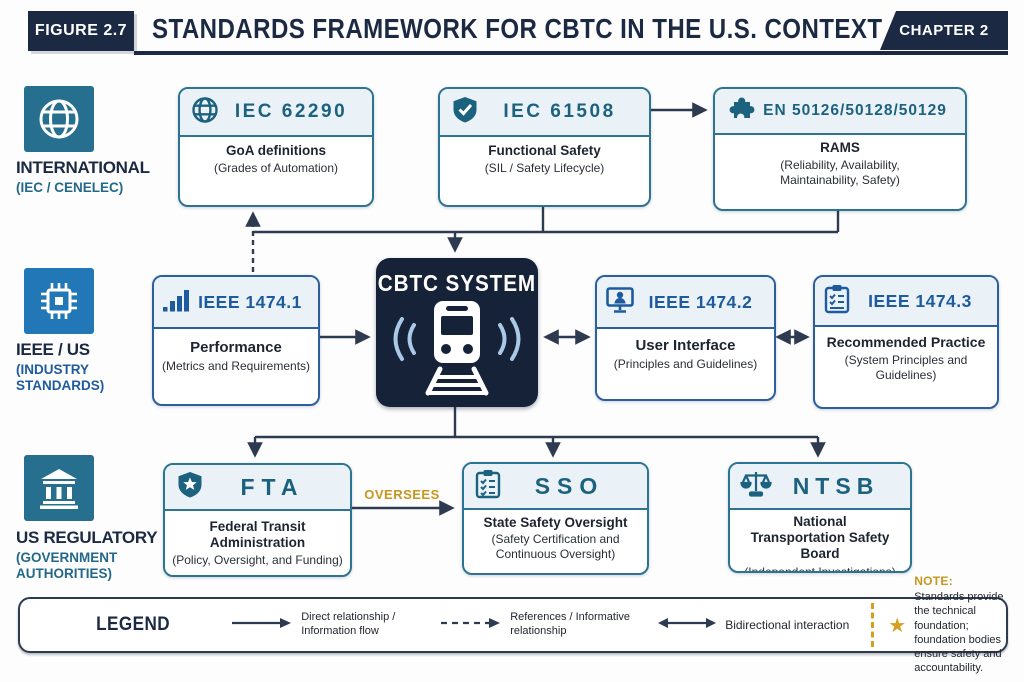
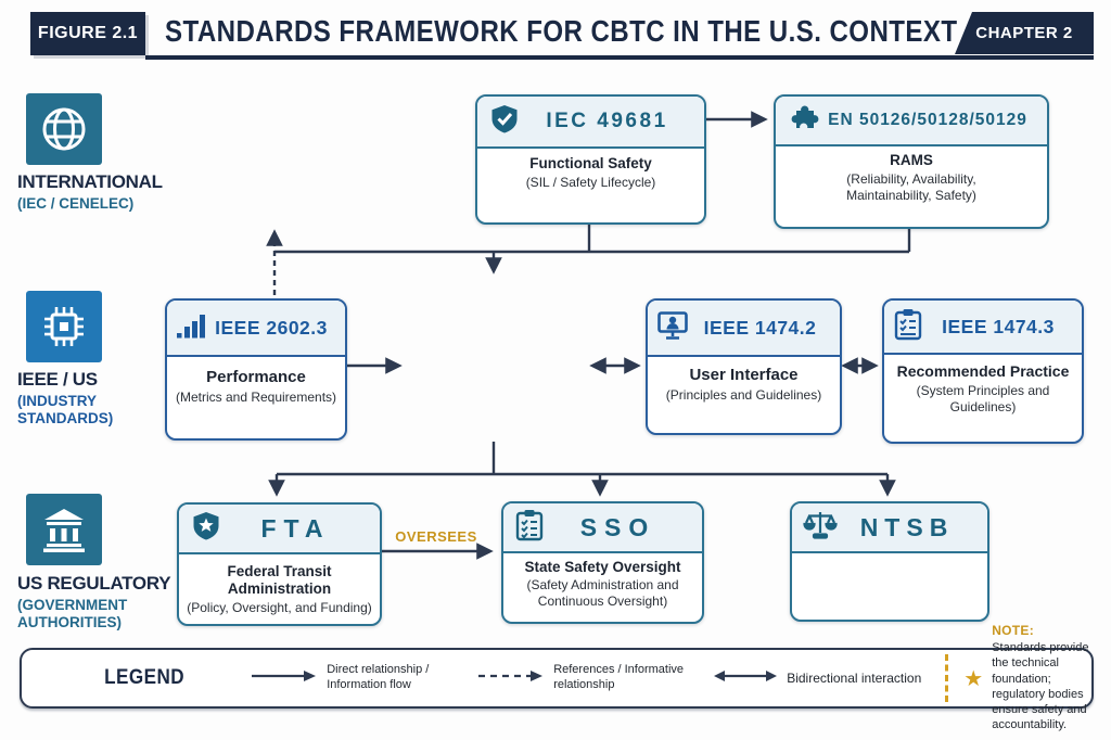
- FIGURE 2.7
+ FIGURE 2.1
  STANDARDS FRAMEWORK FOR CBTC IN THE U.S. CONTEXT
  CHAPTER 2
  OVERSEES
  INTERNATIONAL
  (IEC / CENELEC)
  IEEE / US
  (INDUSTRY STANDARDS)
  US REGULATORY
  (GOVERNMENT AUTHORITIES)
- IEC 62290
- GoA definitions
- (Grades of Automation)
- IEC 61508
+ IEC 49681
  Functional Safety
  (SIL / Safety Lifecycle)
  EN 50126/50128/50129
  RAMS
  (Reliability, Availability, Maintainability, Safety)
- IEEE 1474.1
+ IEEE 2602.3
  Performance
  (Metrics and Requirements)
- CBTC SYSTEM
  IEEE 1474.2
  User Interface
  (Principles and Guidelines)
  IEEE 1474.3
  Recommended Practice
  (System Principles and Guidelines)
  FTA
  Federal Transit Administration
  (Policy, Oversight, and Funding)
  SSO
  State Safety Oversight
- (Safety Certification and Continuous Oversight)
+ (Safety Administration and Continuous Oversight)
  NTSB
- National Transportation Safety Board
  LEGEND
  Direct relationship / Information flow
  References / Informative relationship
  Bidirectional interaction
  ★
- NOTE: Standards provide the technical foundation; foundation bodies ensure safety and accountability.
+ NOTE: Standards provide the technical foundation; regulatory bodies ensure safety and accountability.
